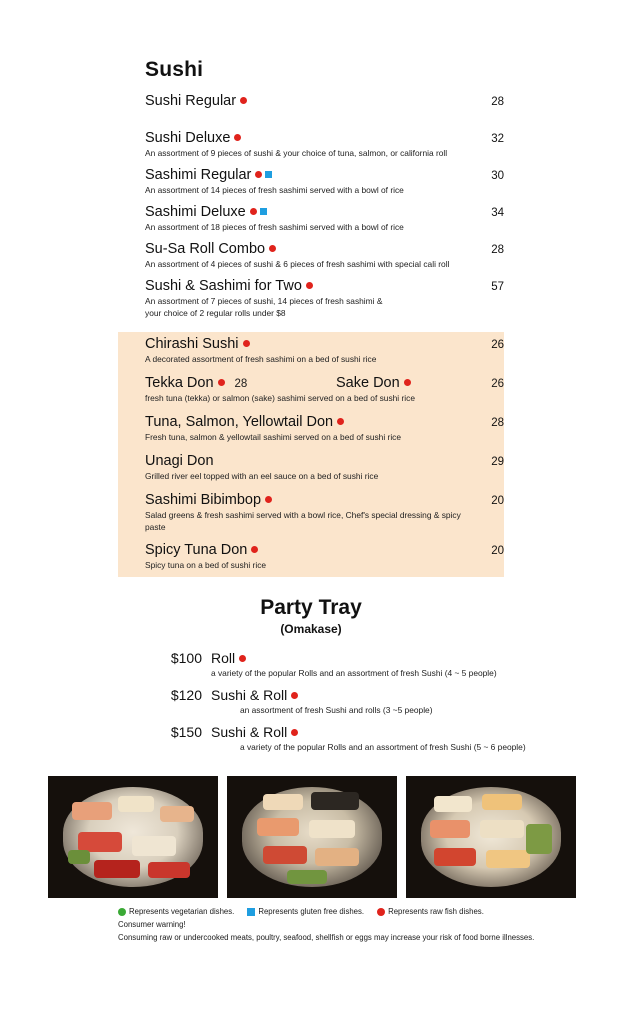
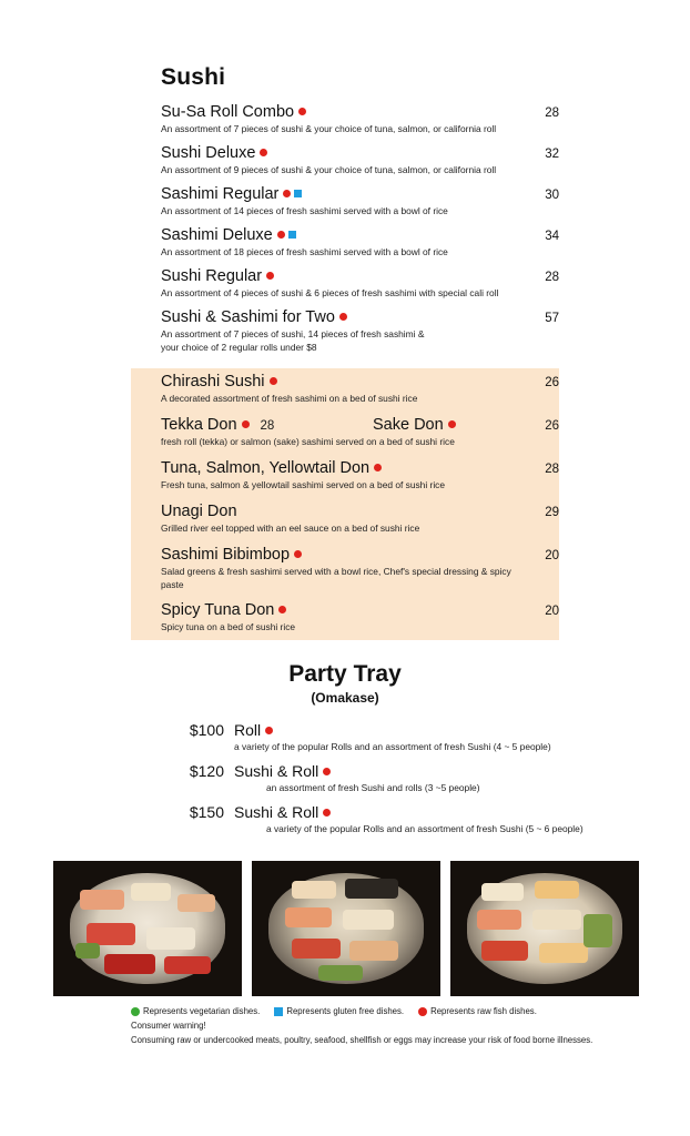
  Sushi
- Sushi Regular
+ Su-Sa Roll Combo
  28
+ An assortment of 7 pieces of sushi & your choice of tuna, salmon, or california roll
  Sushi Deluxe
  32
  An assortment of 9 pieces of sushi & your choice of tuna, salmon, or california roll
  Sashimi Regular
  30
  An assortment of 14 pieces of fresh sashimi served with a bowl of rice
  Sashimi Deluxe
  34
  An assortment of 18 pieces of fresh sashimi served with a bowl of rice
- Su-Sa Roll Combo
+ Sushi Regular
  28
  An assortment of 4 pieces of sushi & 6 pieces of fresh sashimi with special cali roll
  Sushi & Sashimi for Two
  57
  An assortment of 7 pieces of sushi, 14 pieces of fresh sashimi &
  your choice of 2 regular rolls under $8
  Chirashi Sushi
  26
  A decorated assortment of fresh sashimi on a bed of sushi rice
  Tekka Don
  28
  Sake Don
  26
- fresh tuna (tekka) or salmon (sake) sashimi served on a bed of sushi rice
+ fresh roll (tekka) or salmon (sake) sashimi served on a bed of sushi rice
  Tuna, Salmon, Yellowtail Don
  28
  Fresh tuna, salmon & yellowtail sashimi served on a bed of sushi rice
  Unagi Don
  29
  Grilled river eel topped with an eel sauce on a bed of sushi rice
  Sashimi Bibimbop
  20
  Salad greens & fresh sashimi served with a bowl rice, Chef's special dressing & spicy paste
  Spicy Tuna Don
  20
  Spicy tuna on a bed of sushi rice
  Party Tray
  (Omakase)
  $100
  Roll
  a variety of the popular Rolls and an assortment of fresh Sushi (4 ~ 5 people)
  $120
  Sushi & Roll
  an assortment of fresh Sushi and rolls (3 ~5 people)
  $150
  Sushi & Roll
  a variety of the popular Rolls and an assortment of fresh Sushi (5 ~ 6 people)
  Represents vegetarian dishes.
  Represents gluten free dishes.
  Represents raw fish dishes.
  Consumer warning!
  Consuming raw or undercooked meats, poultry, seafood, shellfish or eggs may increase your risk of food borne illnesses.
